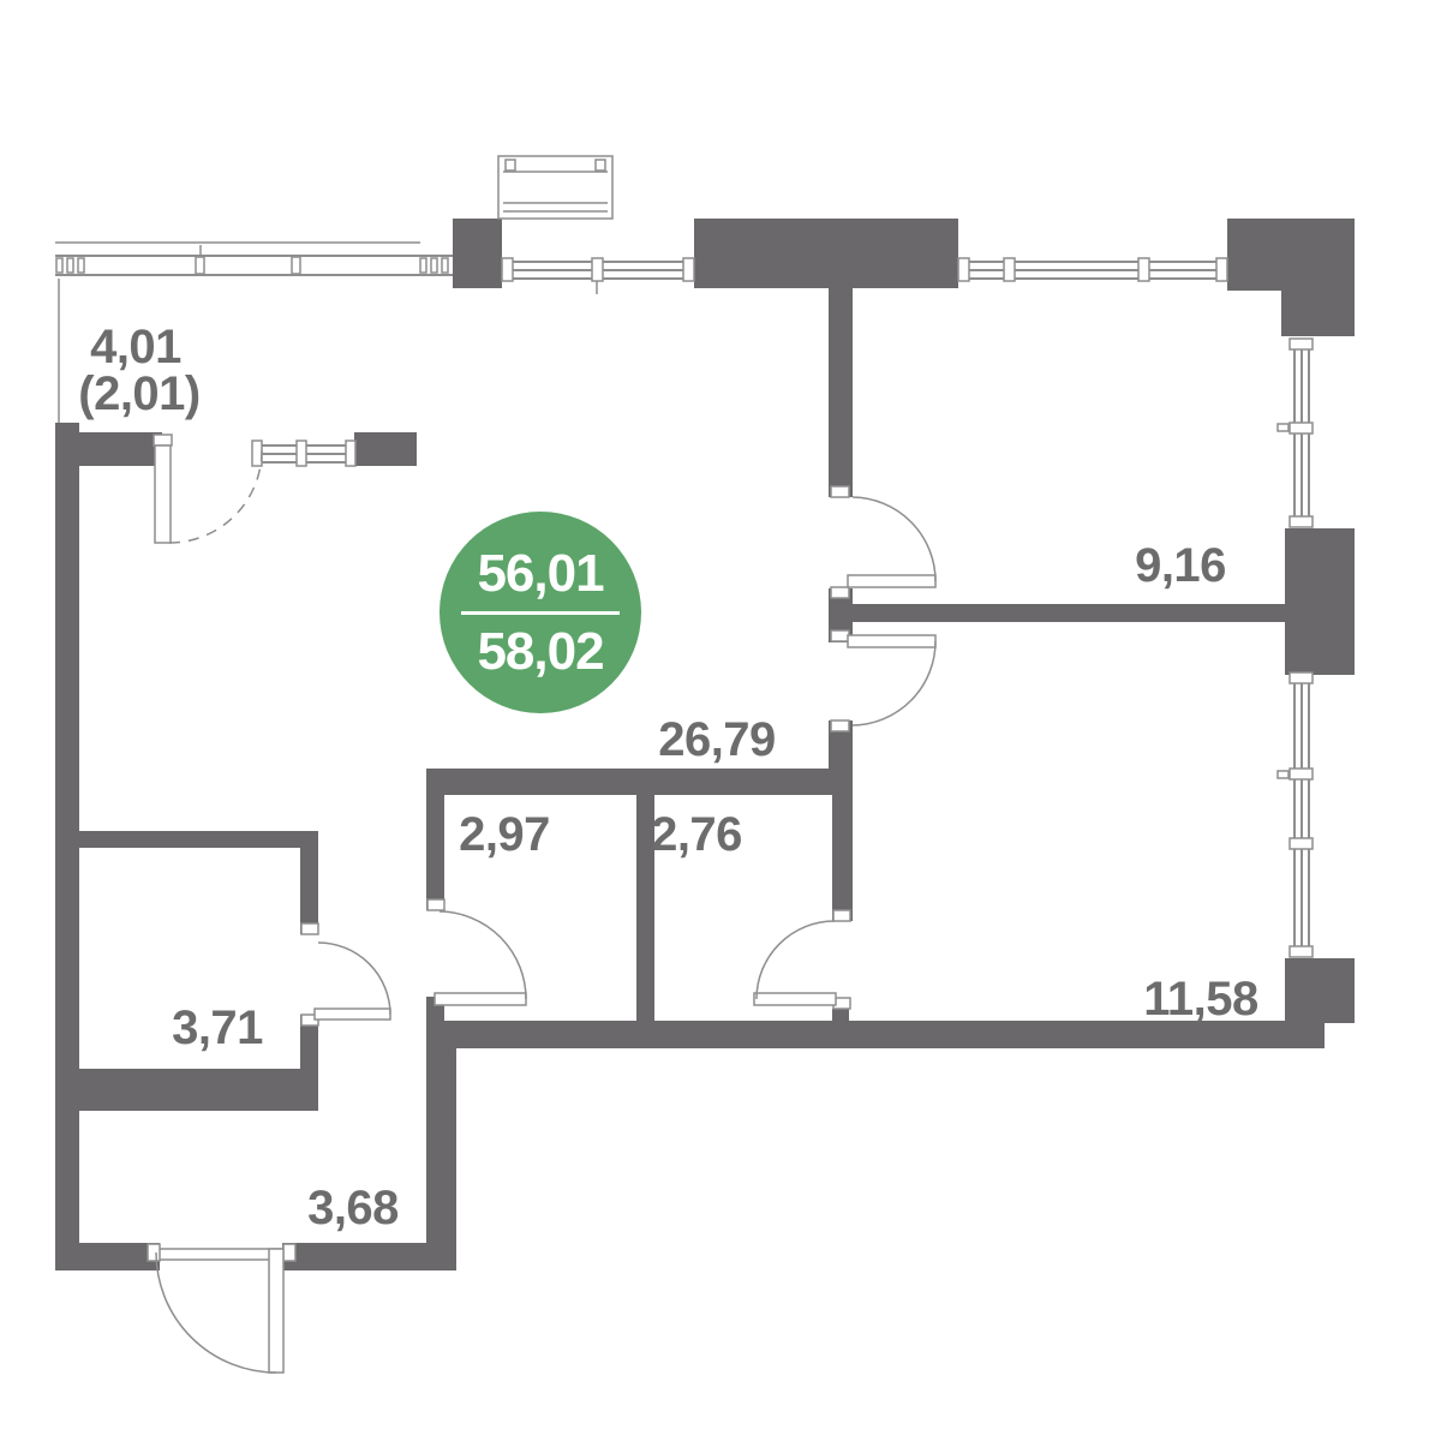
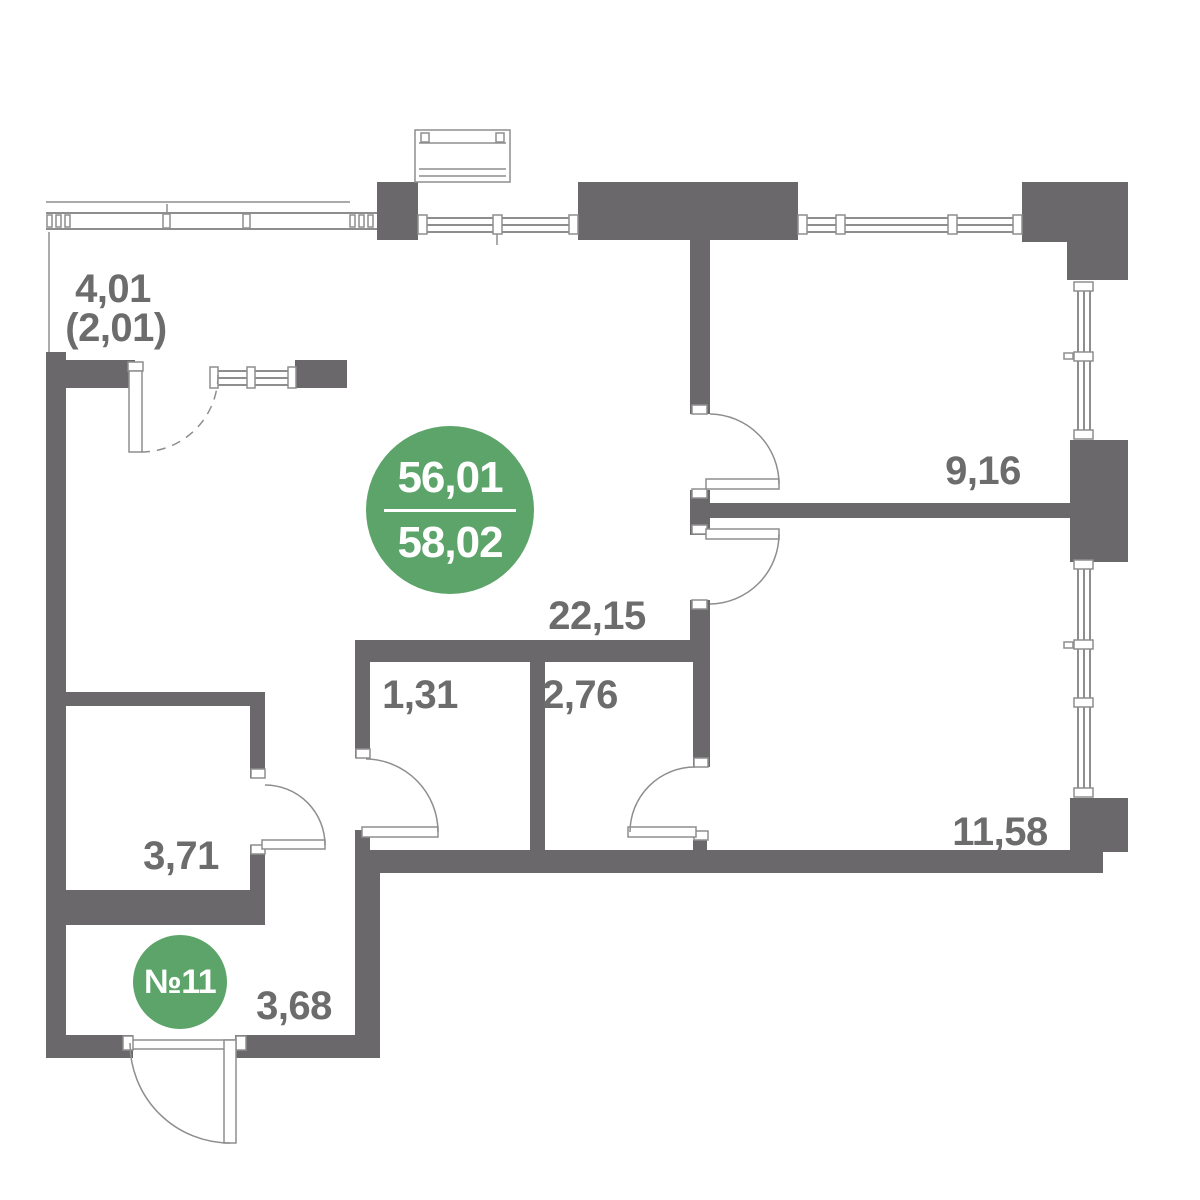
  4,01
  (2,01)
  9,16
- 26,79
+ 22,15
- 2,97
+ 1,31
  2,76
  3,71
  11,58
  3,68
  56,01
  58,02
+ №11
